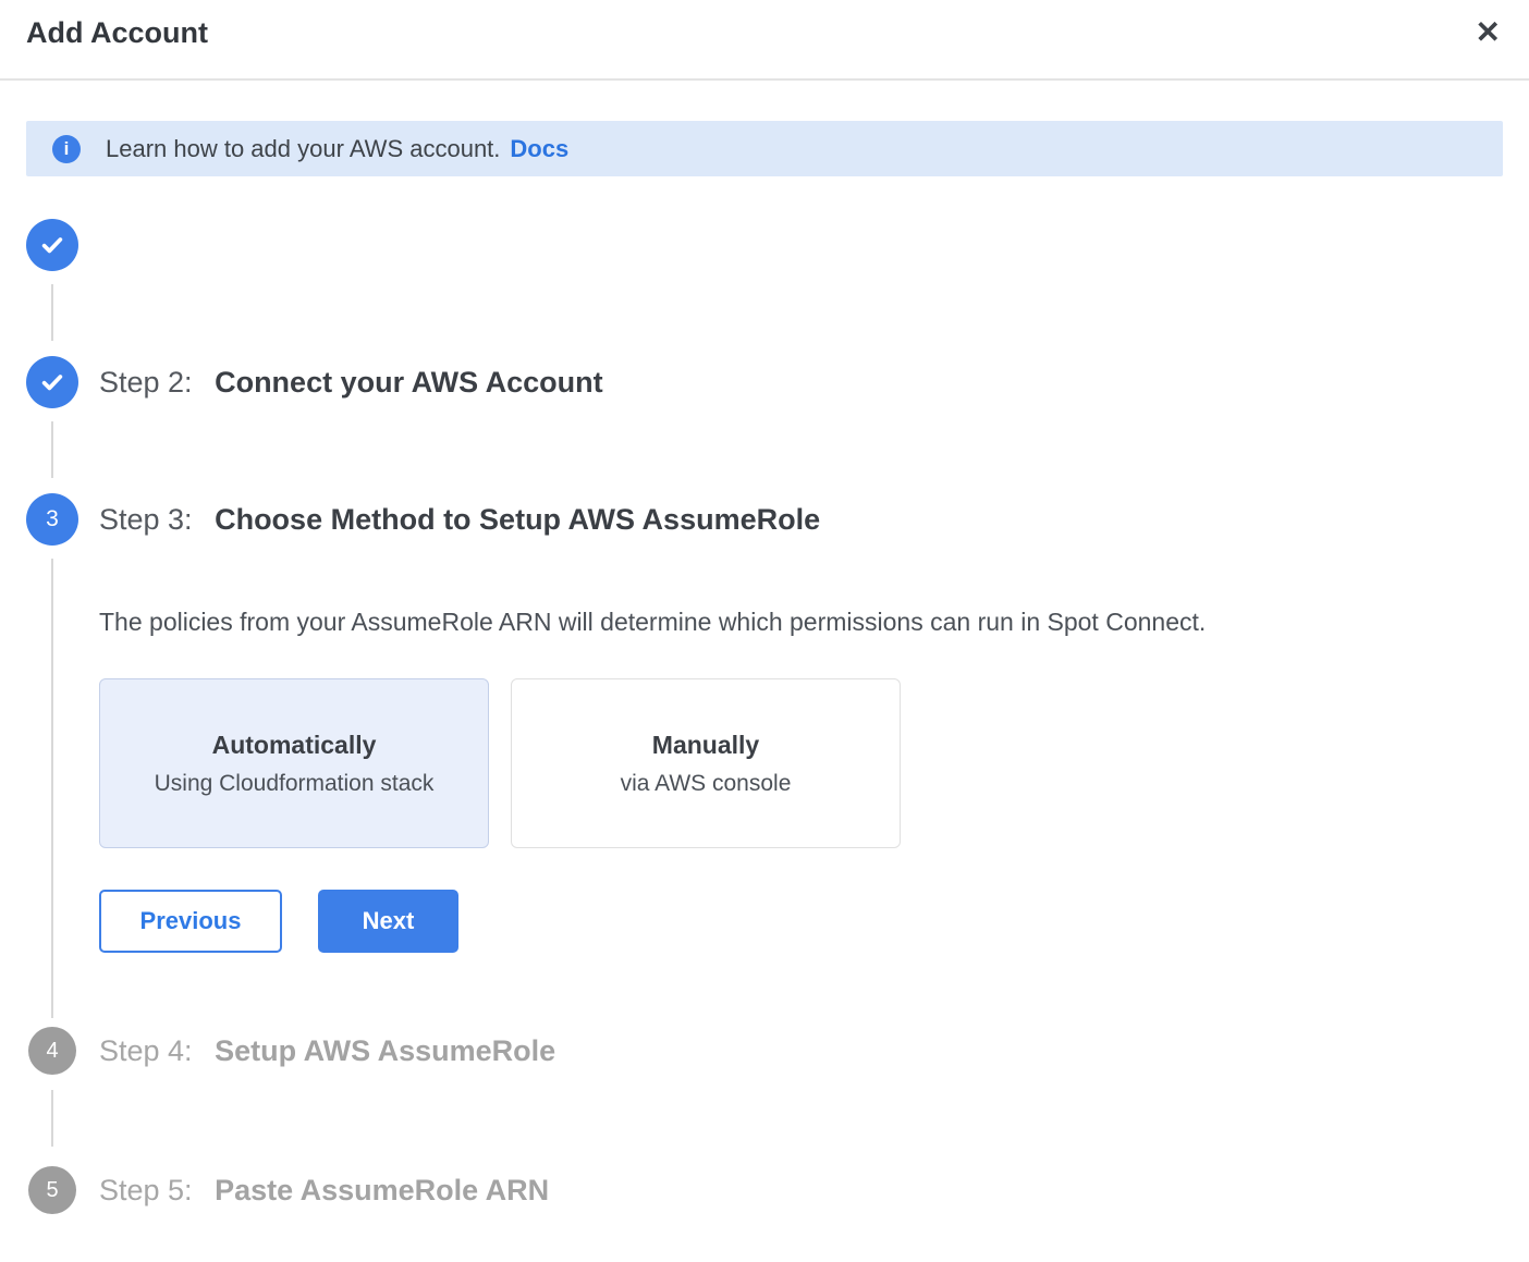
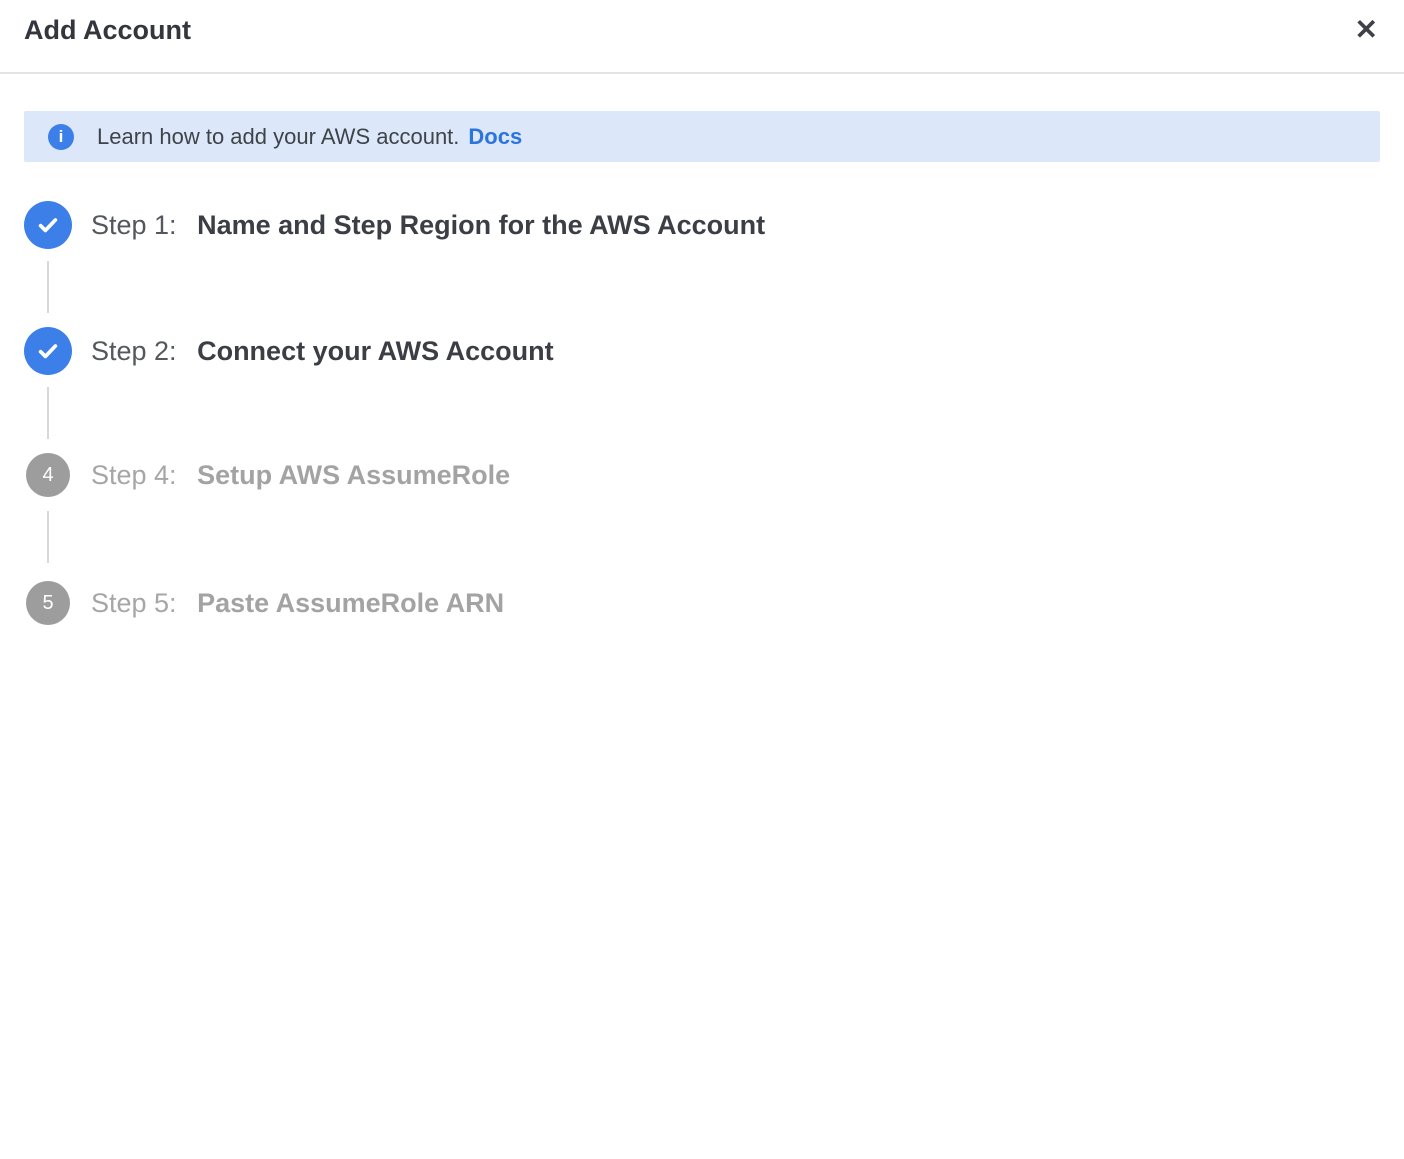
  Add Account
  ✕
  i
  Learn how to add your AWS account.
  Docs
+ Step 1: Name and Step Region for the AWS Account
  Step 2: Connect your AWS Account
- 3
- Step 3: Choose Method to Setup AWS AssumeRole
- The policies from your AssumeRole ARN will determine which permissions can run in Spot Connect.
- Automatically
- Using Cloudformation stack
- Manually
- via AWS console
- Previous
- Next
  4
  Step 4: Setup AWS AssumeRole
  5
  Step 5: Paste AssumeRole ARN
